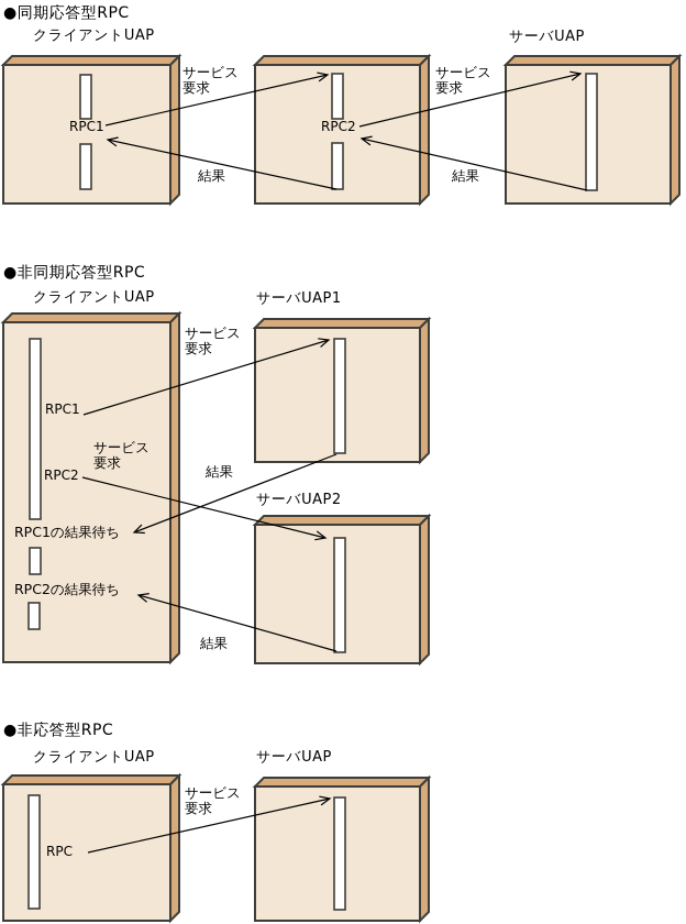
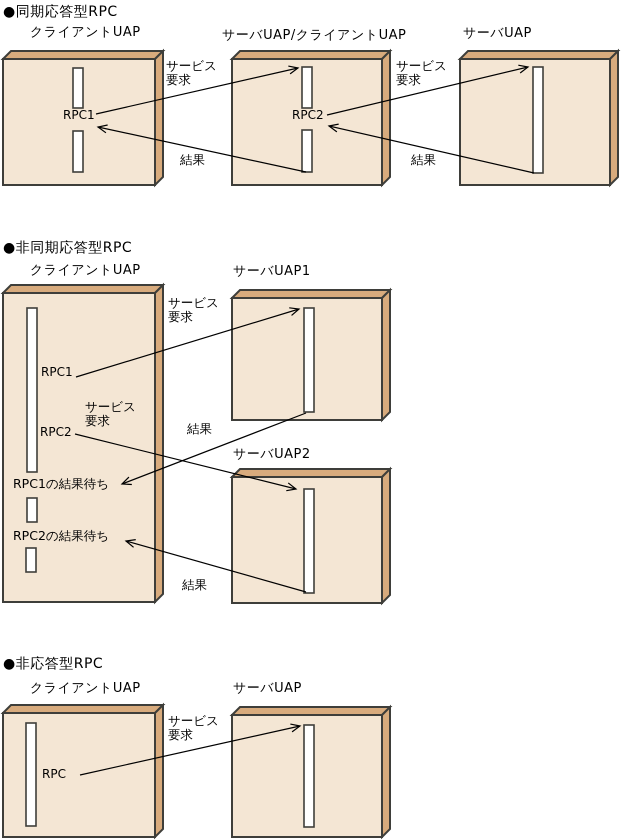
  ●同期応答型RPC
  クライアントUAP
+ サーバUAP/クライアントUAP
  サーバUAP
  RPC1
  RPC2
  サービス
  要求
  結果
  サービス
  要求
  結果
  ●非同期応答型RPC
  クライアントUAP
  サーバUAP1
  サーバUAP2
  RPC1
  RPC2
  サービス
  要求
  サービス
  要求
  結果
  RPC1の結果待ち
  RPC2の結果待ち
  結果
  ●非応答型RPC
  クライアントUAP
  サーバUAP
  RPC
  サービス
  要求
